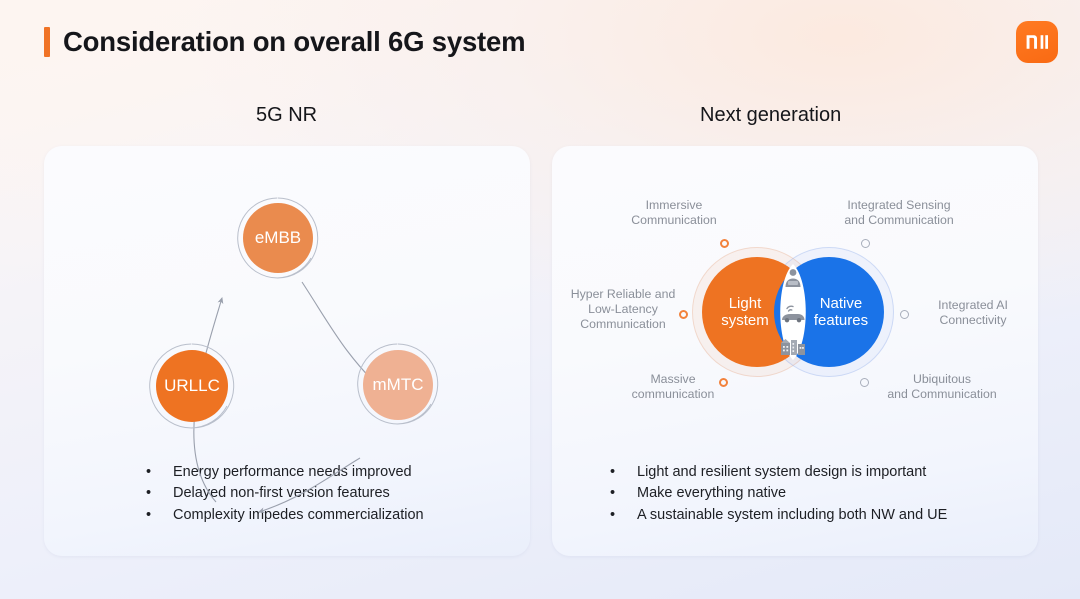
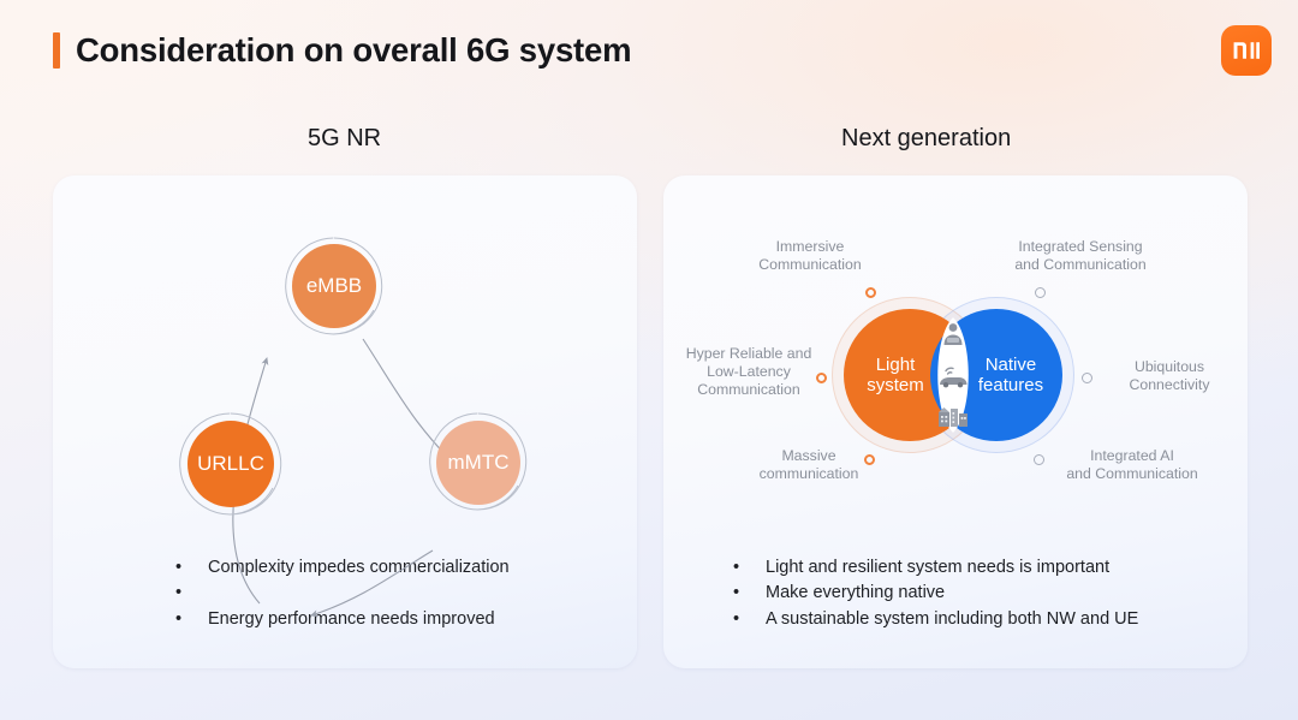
  Consideration on overall 6G system
  5G NR
  Next generation
  eMBB
  URLLC
  mMTC
  •
- Energy performance needs improved
+ Complexity impedes commercialization
  •
- Delayed non-first version features
  •
- Complexity impedes commercialization
+ Energy performance needs improved
  Light
  system
  Native
  features
  Immersive
  Communication
  Integrated Sensing
  and Communication
  Hyper Reliable and
  Low-Latency
  Communication
- Integrated AI
+ Ubiquitous
  Connectivity
  Massive
  communication
- Ubiquitous
+ Integrated AI
  and Communication
  •
- Light and resilient system design is important
+ Light and resilient system needs is important
  •
  Make everything native
  •
  A sustainable system including both NW and UE
